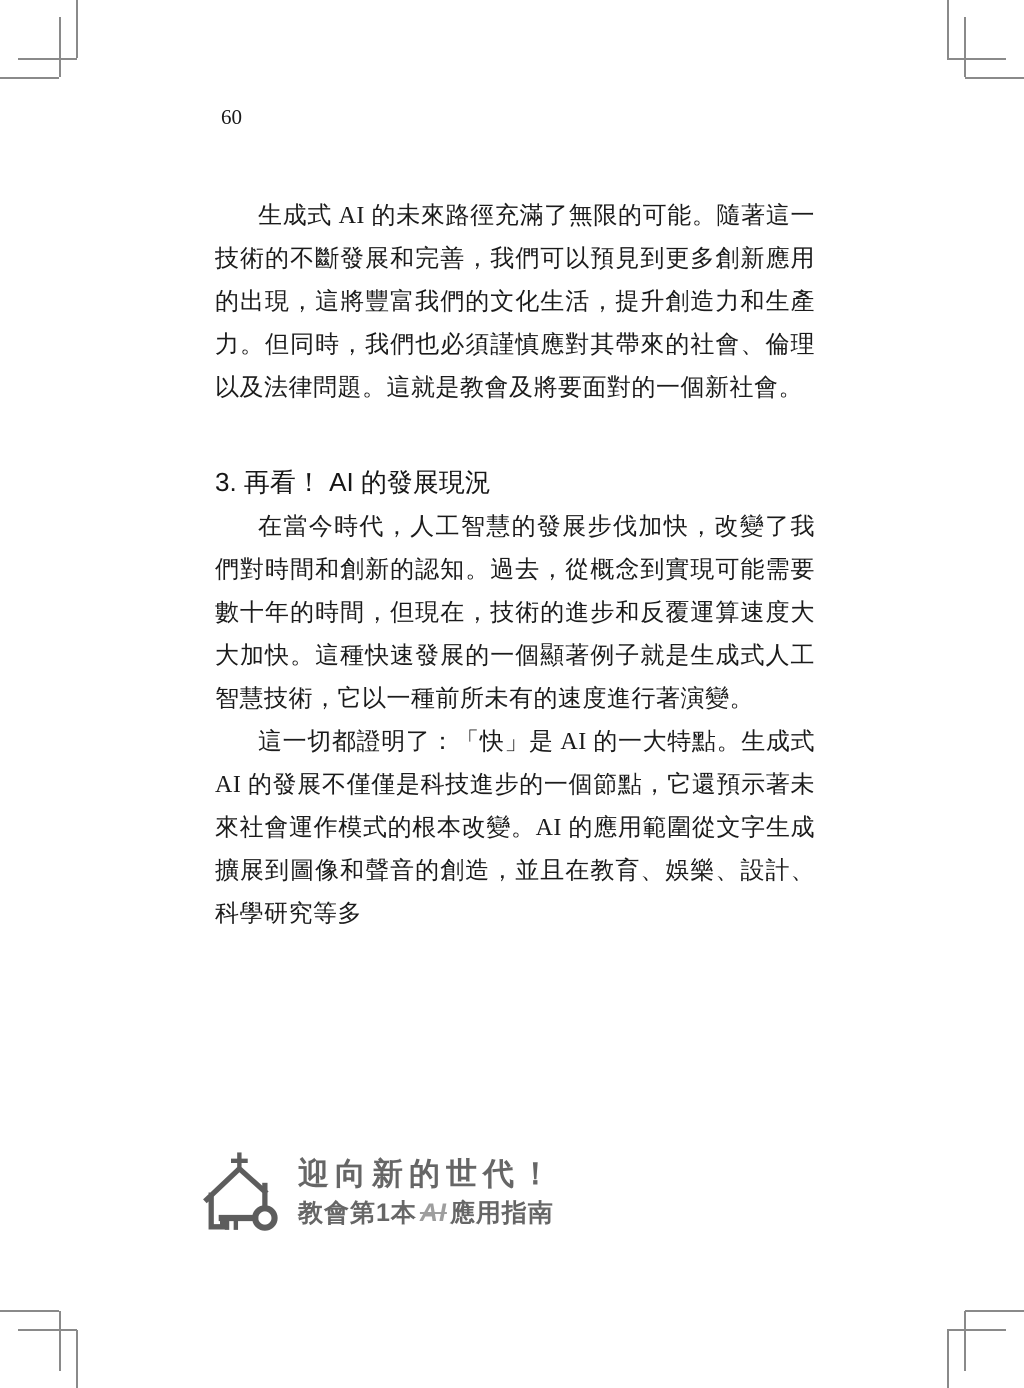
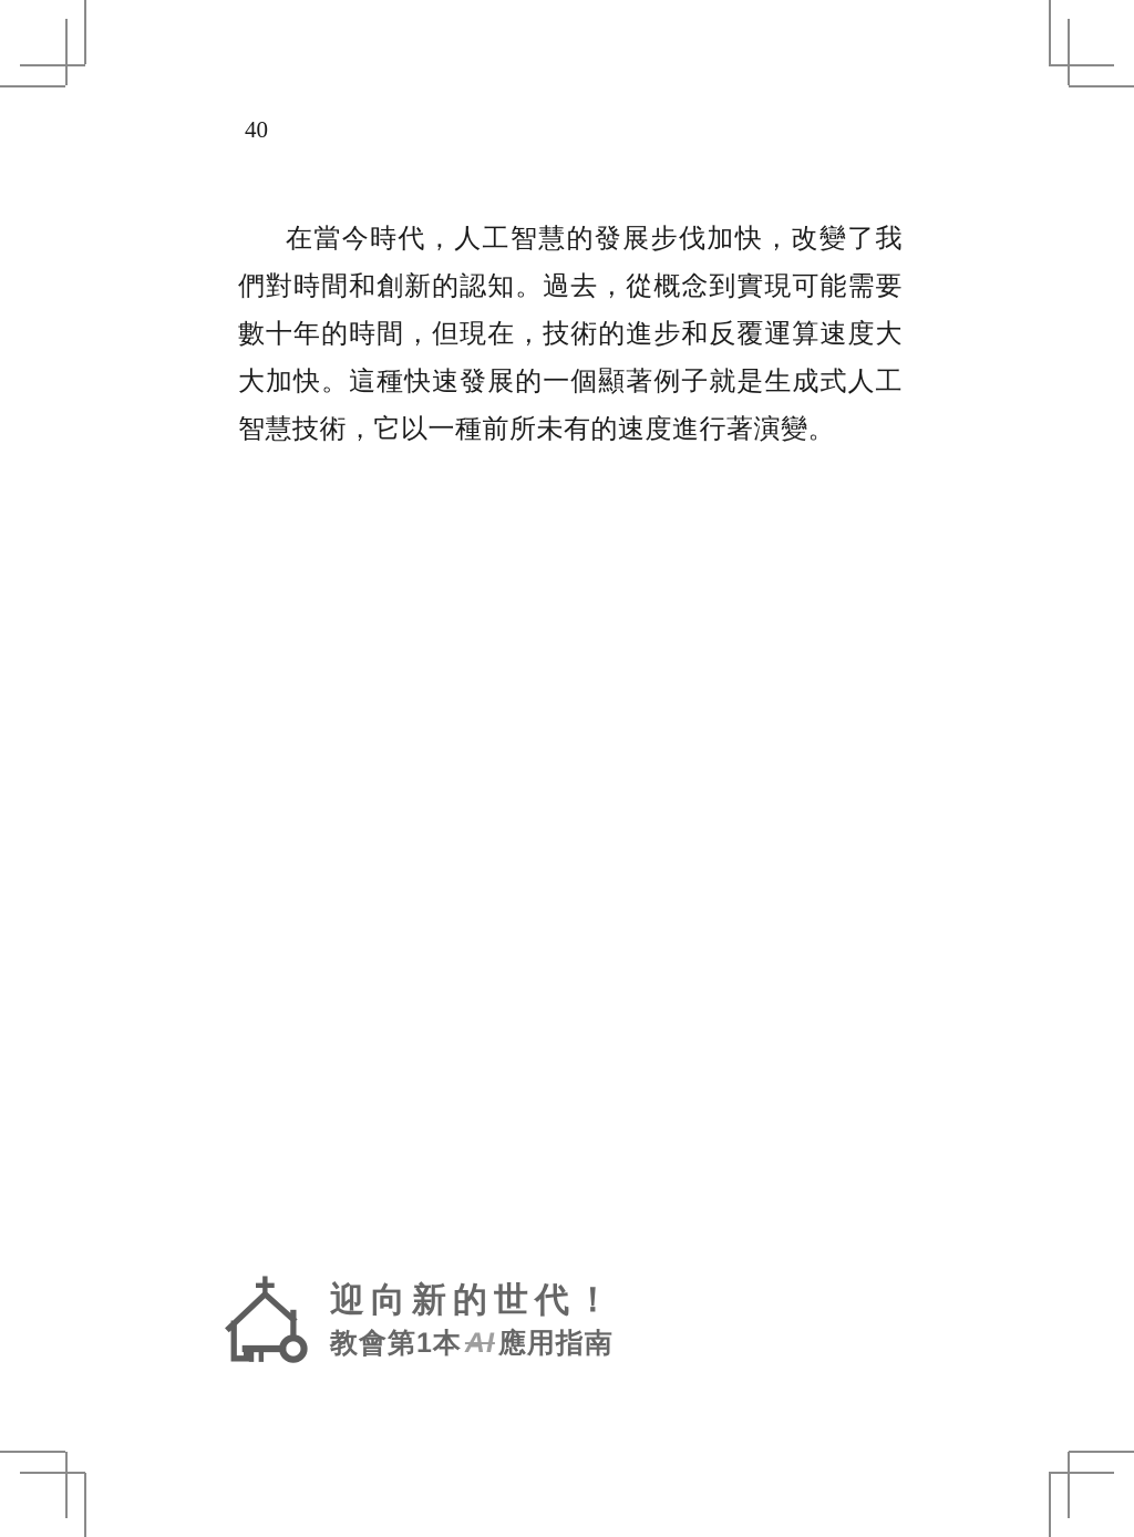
- 60
+ 40
- 生成式 AI 的未來路徑充滿了無限的可能。隨著這一技術的不斷發展和完善，我們可以預見到更多創新應用的出現，這將豐富我們的文化生活，提升創造力和生產力。但同時，我們也必須謹慎應對其帶來的社會、倫理以及法律問題。這就是教會及將要面對的一個新社會。
- 3. 再看！ AI 的發展現況
  在當今時代，人工智慧的發展步伐加快，改變了我們對時間和創新的認知。過去，從概念到實現可能需要數十年的時間，但現在，技術的進步和反覆運算速度大大加快。這種快速發展的一個顯著例子就是生成式人工智慧技術，它以一種前所未有的速度進行著演變。
- 這一切都證明了：「快」是 AI 的一大特點。生成式 AI 的發展不僅僅是科技進步的一個節點，它還預示著未來社會運作模式的根本改變。AI 的應用範圍從文字生成擴展到圖像和聲音的創造，並且在教育、娛樂、設計、科學研究等多
  迎向新的世代！
  教會第1本AI應用指南
